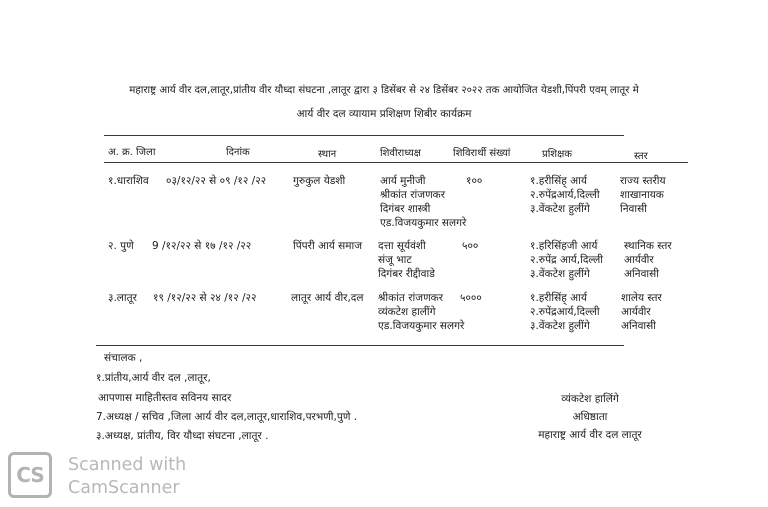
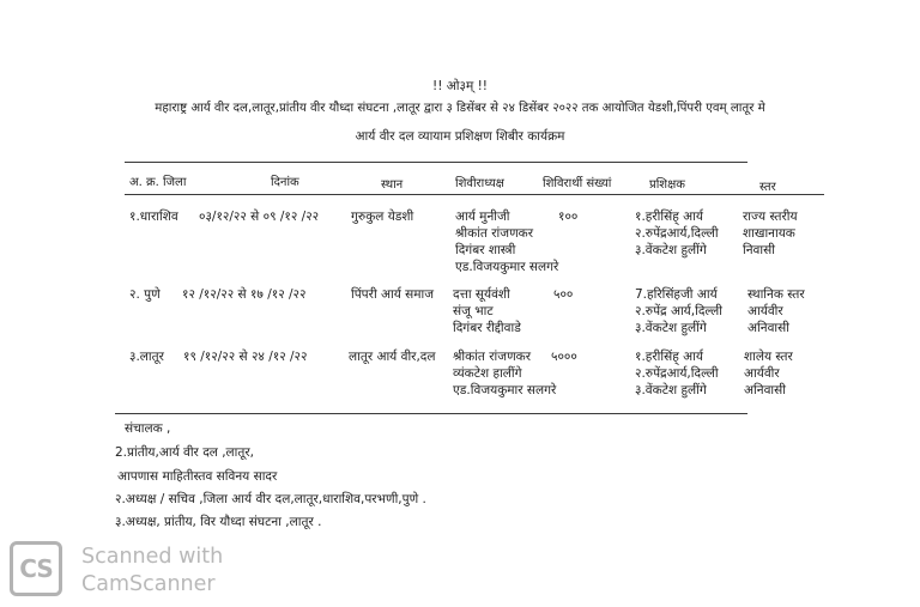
+ !! ओ३म् !!
  महाराष्ट्र आर्य वीर दल,लातूर,प्रांतीय वीर यौध्दा संघटना ,लातूर द्वारा ३ डिसेंबर से २४ डिसेंबर २०२२ तक आयोजित येडशी,पिंपरी एवम् लातूर मे
  आर्य वीर दल व्यायाम प्रशिक्षण शिबीर कार्यक्रम
  अ. क्र. जिला
  दिनांक
  स्थान
  शिवीराध्यक्ष
  शिविरार्थी संख्यां
  प्रशिक्षक
  स्तर
  १.धाराशिव
  ०३/१२/२२ से ०९ /१२ /२२
  गुरुकुल येडशी
  आर्य मुनीजी
  श्रीकांत रांजणकर
  दिगंबर शास्त्री
  एड.विजयकुमार सलगरे
  १००
  १.हरीसिंह् आर्य
  २.रुपेंद्रआर्य,दिल्ली
  ३.वेंकटेश हुलींगे
  राज्य स्तरीय
  शाखानायक
  निवासी
  २. पुणे
- 9 /१२/२२ से १७ /१२ /२२
+ १२ /१२/२२ से १७ /१२ /२२
  पिंपरी आर्य समाज
  दत्ता सूर्यवंशी
  संजू भाट
  दिगंबर रीद्दीवाडे
  ५००
- १.हरिसिंहजी आर्य
+ 7.हरिसिंहजी आर्य
  २.रुपेंद्र आर्य,दिल्ली
  ३.वेंकटेश हुलींगे
  स्थानिक स्तर
  आर्यवीर
  अनिवासी
  ३.लातूर
  १९ /१२/२२ से २४ /१२ /२२
  लातूर आर्य वीर,दल
  श्रीकांत रांजणकर
  व्यंकटेश हालींगे
  एड.विजयकुमार सलगरे
  ५०००
  १.हरीसिंह् आर्य
  २.रुपेंद्रआर्य,दिल्ली
  ३.वेंकटेश हुलींगे
  शालेय स्तर
  आर्यवीर
  अनिवासी
  संचालक ,
- १.प्रांतीय,आर्य वीर दल ,लातूर,
+ 2.प्रांतीय,आर्य वीर दल ,लातूर,
  आपणास माहितीस्तव सविनय सादर
- 7.अध्यक्ष / सचिव ,जिला आर्य वीर दल,लातूर,धाराशिव,परभणी,पुणे .
+ २.अध्यक्ष / सचिव ,जिला आर्य वीर दल,लातूर,धाराशिव,परभणी,पुणे .
  ३.अध्यक्ष, प्रांतीय, विर यौध्दा संघटना ,लातूर .
- व्यंकटेश हालिंगे
- अधिष्ठाता
- महाराष्ट्र आर्य वीर दल लातूर
  CS
  Scanned with
  CamScanner
